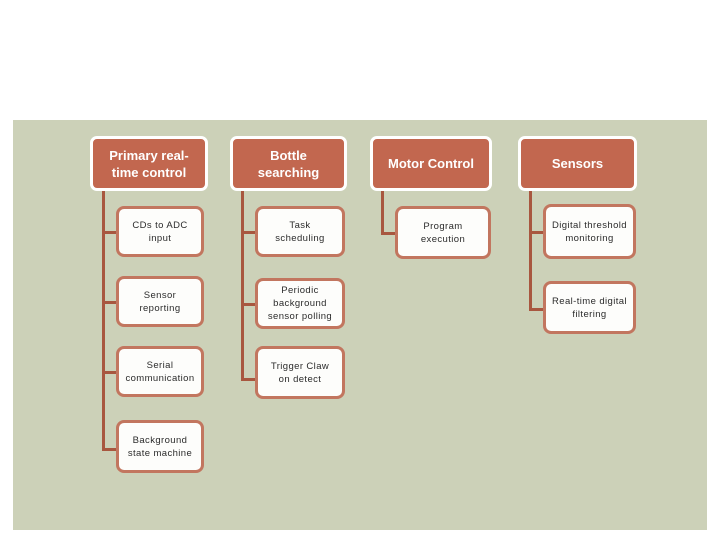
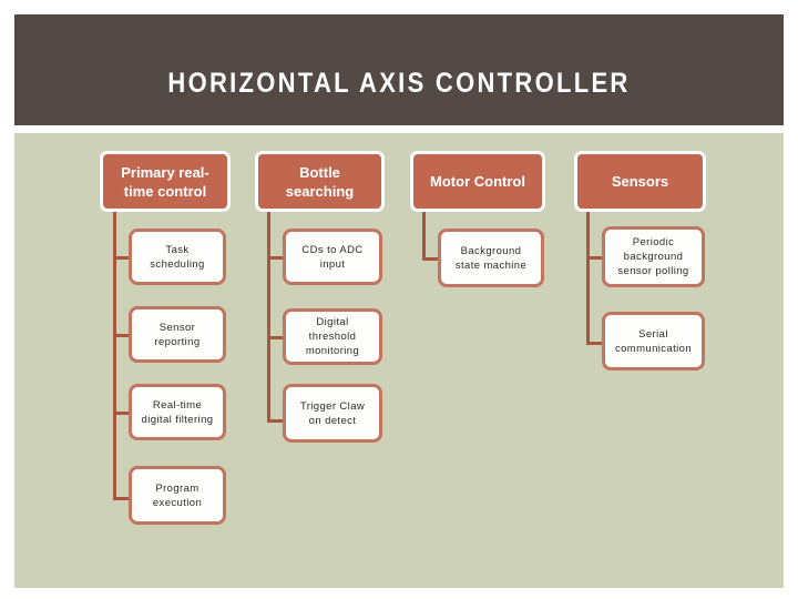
+ HORIZONTAL AXIS CONTROLLER
  Primary real-time control
- CDs to ADC input
+ Task scheduling
  Sensor reporting
- Serial communication
+ Real-time digital filtering
- Background state machine
+ Program execution
  Bottle searching
- Task scheduling
+ CDs to ADC input
- Periodic background sensor polling
+ Digital threshold monitoring
  Trigger Claw on detect
  Motor Control
- Program execution
+ Background state machine
  Sensors
- Digital threshold monitoring
+ Periodic background sensor polling
- Real-time digital filtering
+ Serial communication
